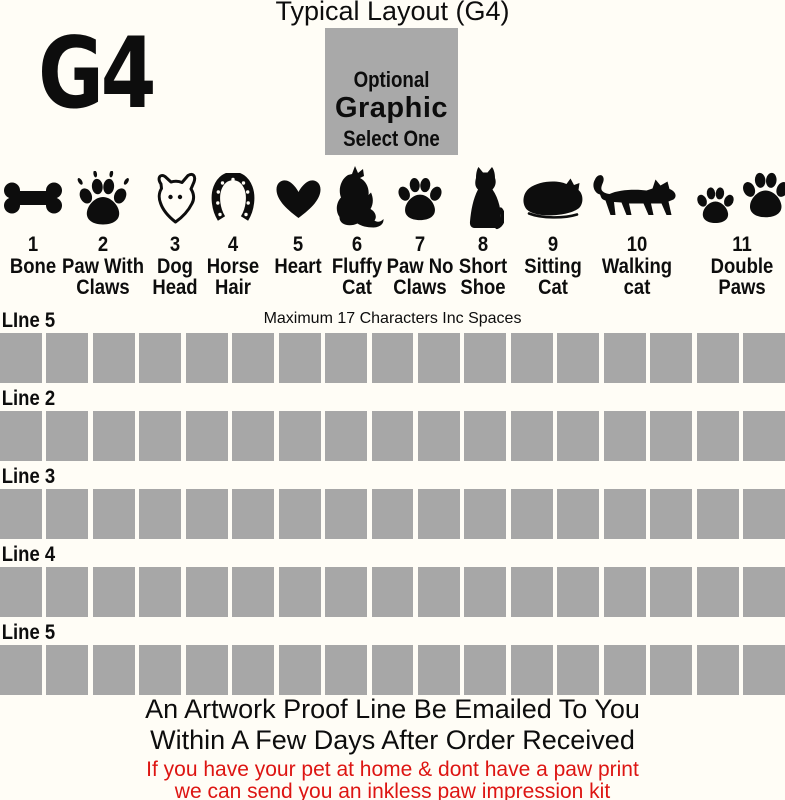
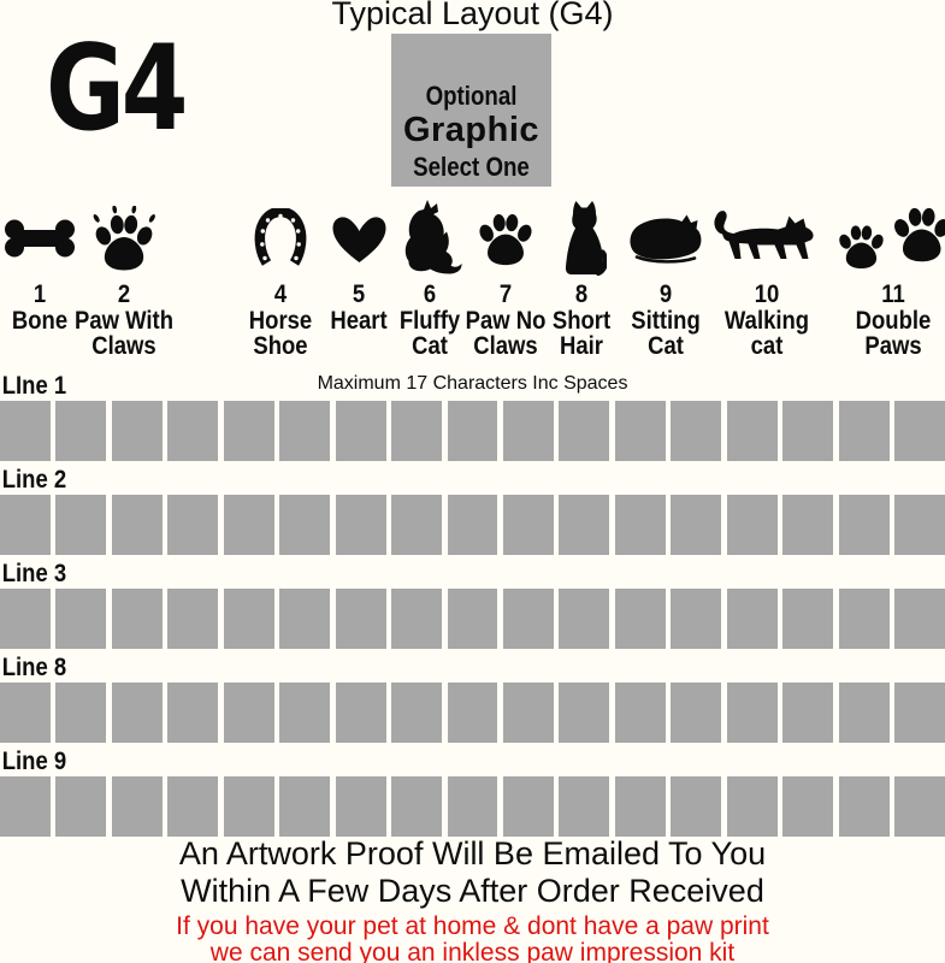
  Typical Layout (G4)
  G4
  Optional
  Graphic
  Select One
  1
  Bone
  2
  Paw With
  Claws
- 3
- Dog
- Head
  4
  Horse
- Hair
+ Shoe
  5
  Heart
  6
  Fluffy
  Cat
  7
  Paw No
  Claws
  8
  Short
- Shoe
+ Hair
  9
  Sitting
  Cat
  10
  Walking
  cat
  11
  Double
  Paws
  Maximum 17 Characters Inc Spaces
- LIne 5
+ LIne 1
  Line 2
  Line 3
- Line 4
+ Line 8
- Line 5
+ Line 9
- An Artwork Proof Line Be Emailed To You
+ An Artwork Proof Will Be Emailed To You
  Within A Few Days After Order Received
  If you have your pet at home & dont have a paw print
  we can send you an inkless paw impression kit
